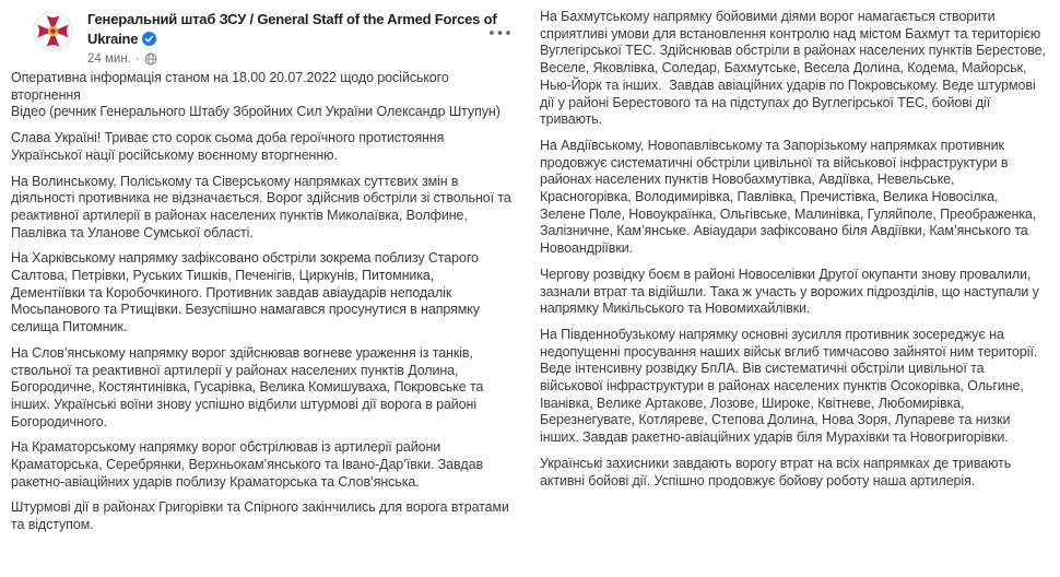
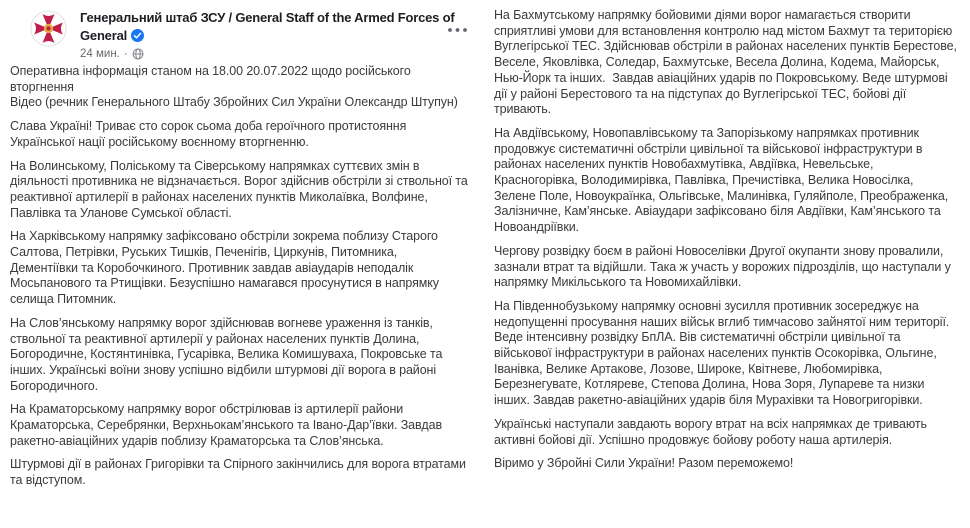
- Генеральний штаб ЗСУ / General Staff of the Armed Forces of Ukraine
+ Генеральний штаб ЗСУ / General Staff of the Armed Forces of General
  24 мин.
  ·
  Оперативна інформація станом на 18.00 20.07.2022 щодо російського вторгнення
  Відео (речник Генерального Штабу Збройних Сил України Олександр Штупун)
  Слава Україні! Триває сто сорок сьома доба героїчного протистояння Української нації російському воєнному вторгненню.
  На Волинському, Поліському та Сіверському напрямках суттєвих змін в діяльності противника не відзначається. Ворог здійснив обстріли зі ствольної та реактивної артилерії в районах населених пунктів Миколаївка, Волфине, Павлівка та Уланове Сумської області.
  На Харківському напрямку зафіксовано обстріли зокрема поблизу Старого Салтова, Петрівки, Руських Тишків, Печенігів, Циркунів, Питомника, Дементіївки та Коробочкиного. Противник завдав авіаударів неподалік Мосьпанового та Ртищівки. Безуспішно намагався просунутися в напрямку селища Питомник.
  На Слов’янському напрямку ворог здійснював вогневе ураження із танків, ствольної та реактивної артилерії у районах населених пунктів Долина, Богородичне, Костянтинівка, Гусарівка, Велика Комишуваха, Покровське та інших. Українські воїни знову успішно відбили штурмові дії ворога в районі Богородичного.
  На Краматорському напрямку ворог обстрілював із артилерії райони Краматорська, Серебрянки, Верхньокам’янського та Івано-Дар’ївки. Завдав ракетно-авіаційних ударів поблизу Краматорська та Слов’янська.
  Штурмові дії в районах Григорівки та Спірного закінчились для ворога втратами та відступом.
  На Бахмутському напрямку бойовими діями ворог намагається створити сприятливі умови для встановлення контролю над містом Бахмут та територією Вуглегірської ТЕС. Здійснював обстріли в районах населених пунктів Берестове, Веселе, Яковлівка, Соледар, Бахмутське, Весела Долина, Кодема, Майорськ, Нью-Йорк та інших. Завдав авіаційних ударів по Покровському. Веде штурмові дії у районі Берестового та на підступах до Вуглегірської ТЕС, бойові дії тривають.
  На Авдіївському, Новопавлівському та Запорізькому напрямках противник продовжує систематичні обстріли цивільної та військової інфраструктури в районах населених пунктів Новобахмутівка, Авдіївка, Невельське, Красногорівка, Володимирівка, Павлівка, Пречистівка, Велика Новосілка, Зелене Поле, Новоукраїнка, Ольгівське, Малинівка, Гуляйполе, Преображенка, Залізничне, Кам’янське. Авіаудари зафіксовано біля Авдіївки, Кам’янського та Новоандріївки.
  Чергову розвідку боєм в районі Новоселівки Другої окупанти знову провалили, зазнали втрат та відійшли. Така ж участь у ворожих підрозділів, що наступали у напрямку Микільського та Новомихайлівки.
  На Південнобузькому напрямку основні зусилля противник зосереджує на недопущенні просування наших військ вглиб тимчасово зайнятої ним території. Веде інтенсивну розвідку БпЛА. Вів систематичні обстріли цивільної та військової інфраструктури в районах населених пунктів Осокорівка, Ольгине, Іванівка, Велике Артакове, Лозове, Широке, Квітневе, Любомирівка, Березнегувате, Котляреве, Степова Долина, Нова Зоря, Лупареве та низки інших. Завдав ракетно-авіаційних ударів біля Мурахівки та Новогригорівки.
- Українські захисники завдають ворогу втрат на всіх напрямках де тривають активні бойові дії. Успішно продовжує бойову роботу наша артилерія.
+ Українські наступали завдають ворогу втрат на всіх напрямках де тривають активні бойові дії. Успішно продовжує бойову роботу наша артилерія.
+ Віримо у Збройні Сили України! Разом переможемо!
